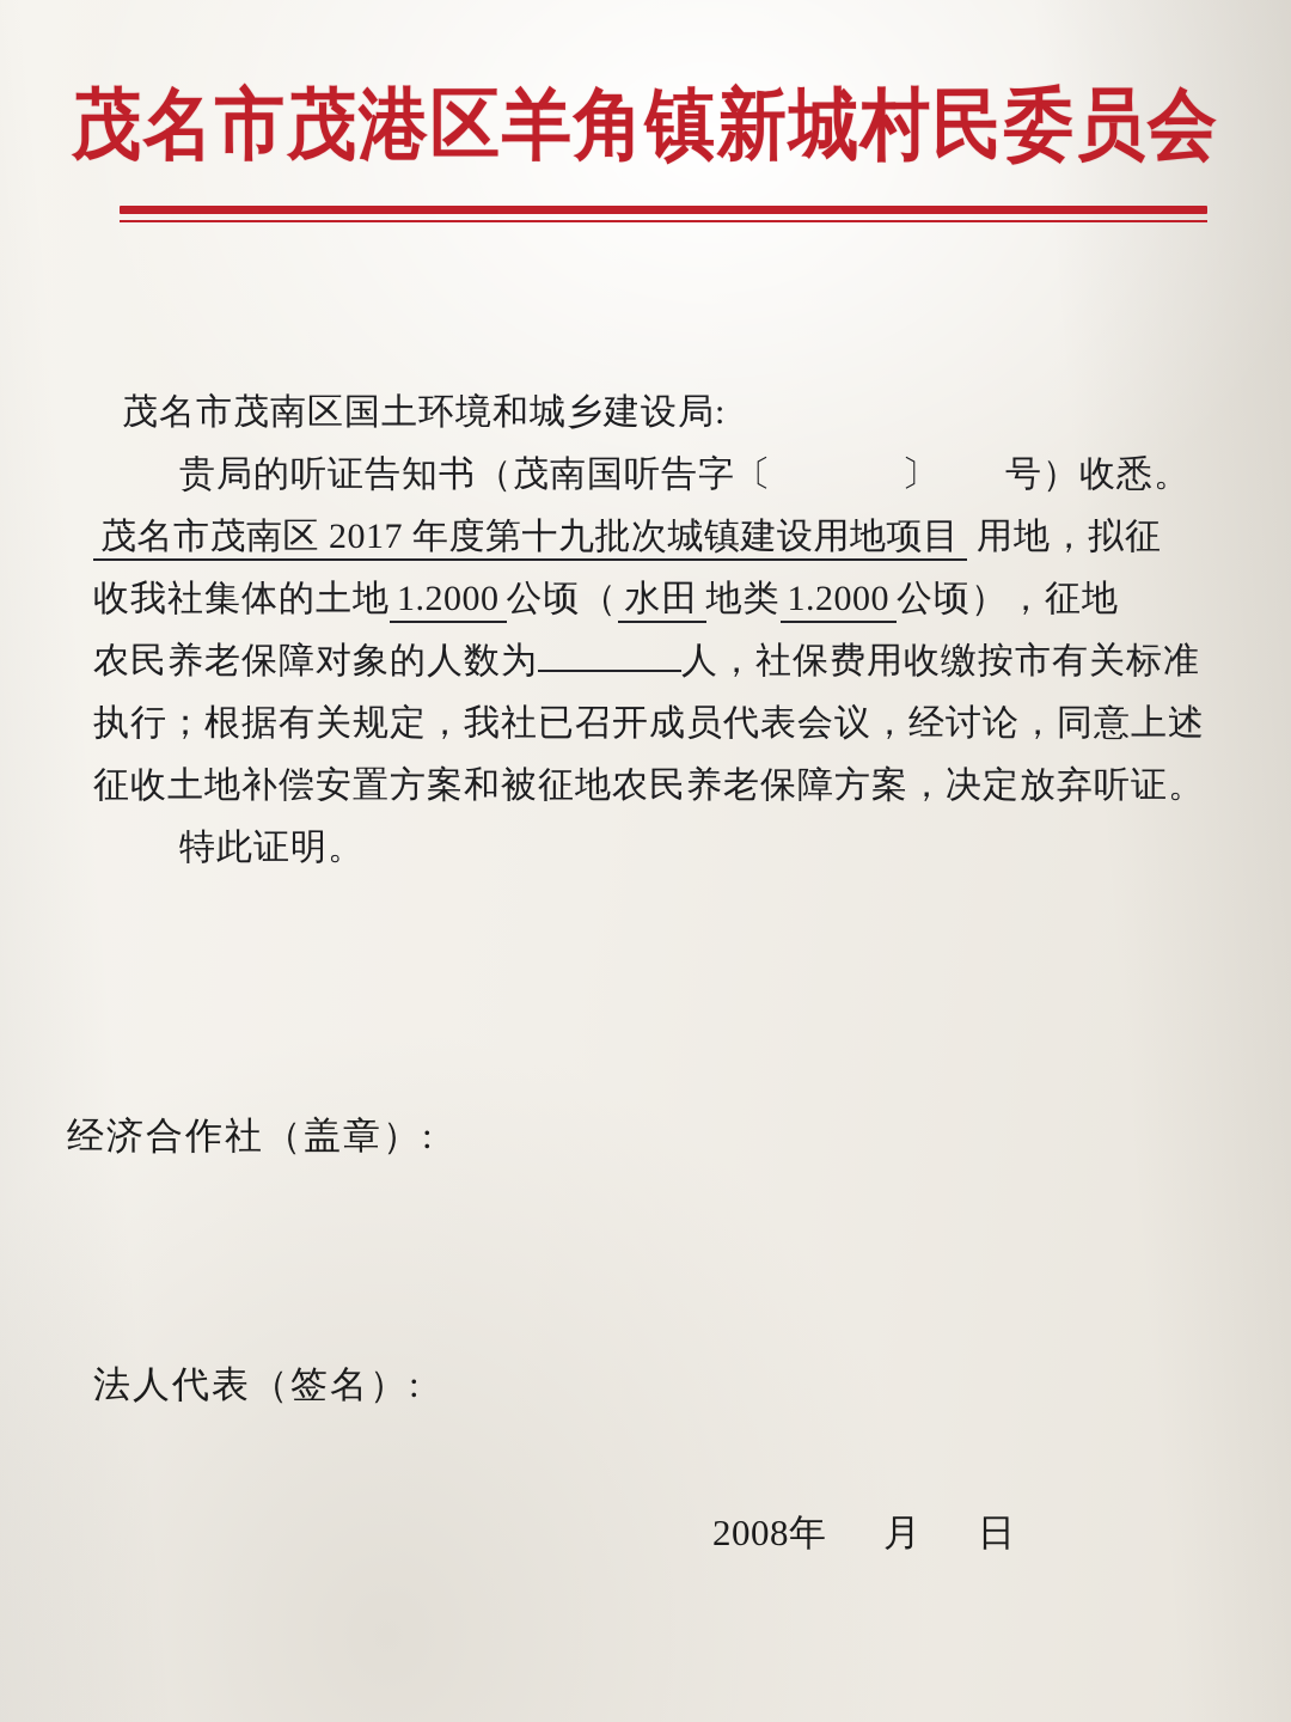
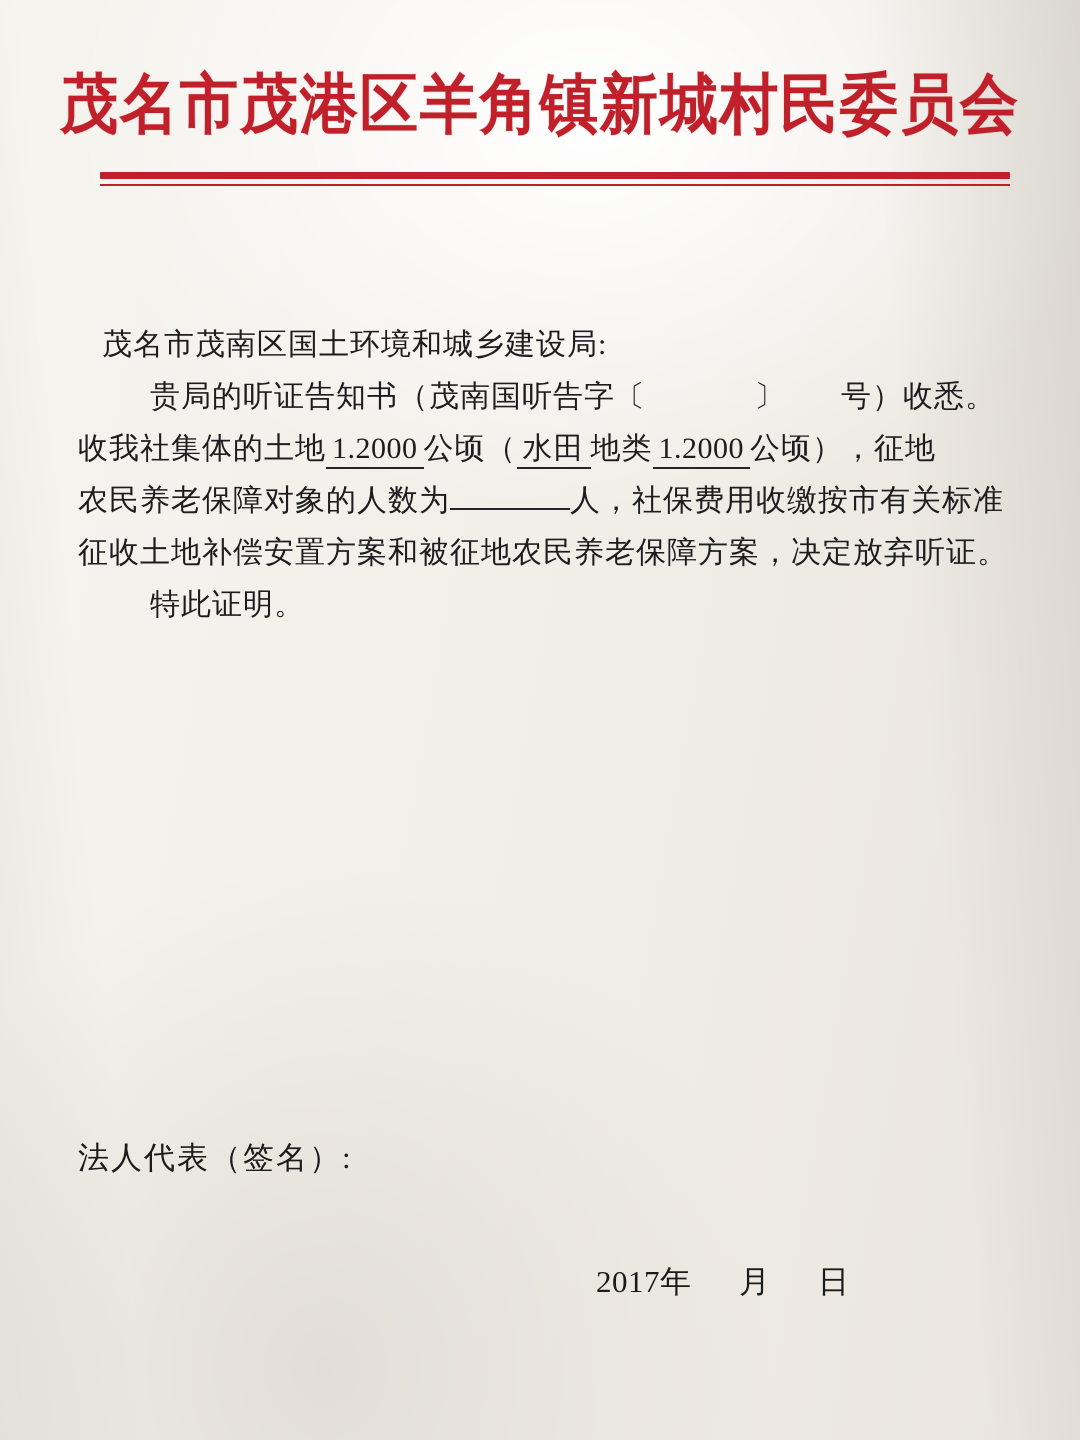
  茂名市茂港区羊角镇新城村民委员会
  茂名市茂南区国土环境和城乡建设局:
  贵局的听证告知书（茂南国听告字〔 〕 号）收悉。
- 茂名市茂南区 2017 年度第十九批次城镇建设用地项目 用地，拟征
  收我社集体的土地 1.2000 公顷（ 水田 地类 1.2000 公顷），征地
  农民养老保障对象的人数为 人，社保费用收缴按市有关标准
- 执行；根据有关规定，我社已召开成员代表会议，经讨论，同意上述
  征收土地补偿安置方案和被征地农民养老保障方案，决定放弃听证。
  特此证明。
- 经济合作社（盖章）:
  法人代表（签名）:
- 2008年 月 日
+ 2017年 月 日
